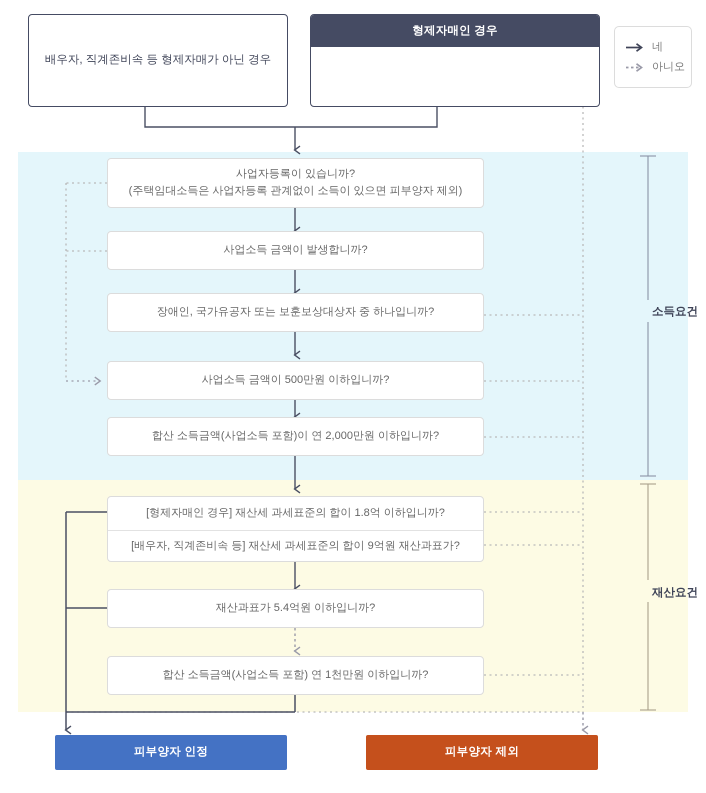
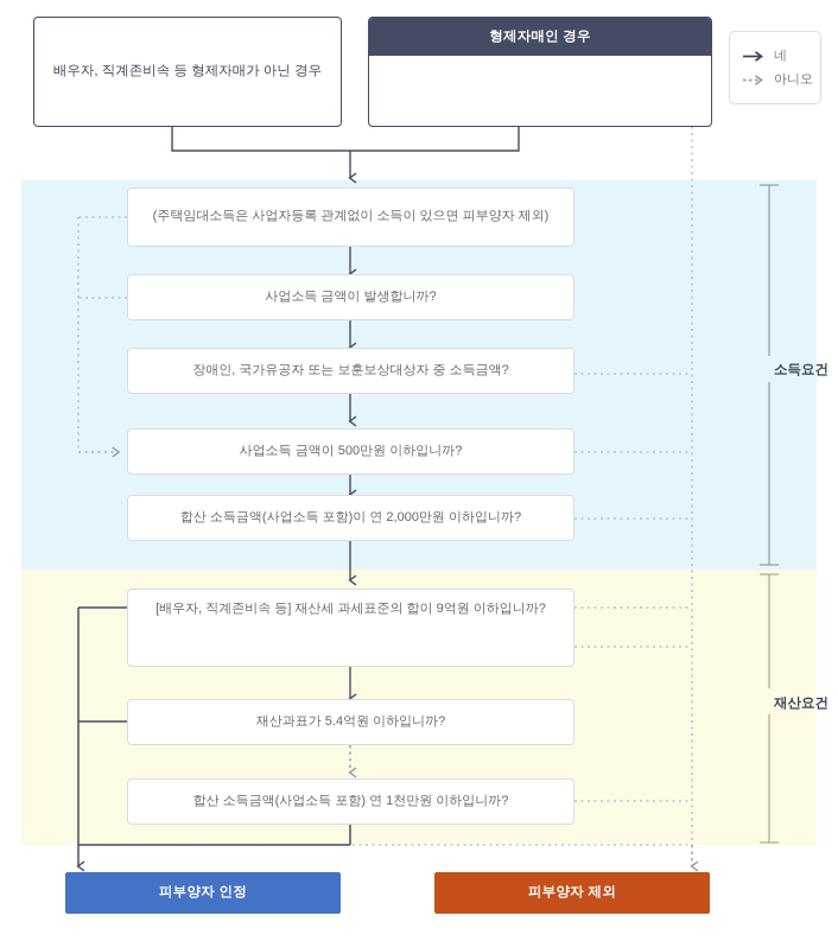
  배우자, 직계존비속 등 형제자매가 아닌 경우
  형제자매인 경우
  네
  아니오
- 사업자등록이 있습니까?
  (주택임대소득은 사업자등록 관계없이 소득이 있으면 피부양자 제외)
  사업소득 금액이 발생합니까?
- 장애인, 국가유공자 또는 보훈보상대상자 중 하나입니까?
+ 장애인, 국가유공자 또는 보훈보상대상자 중 소득금액?
  사업소득 금액이 500만원 이하입니까?
  합산 소득금액(사업소득 포함)이 연 2,000만원 이하입니까?
- [형제자매인 경우] 재산세 과세표준의 합이 1.8억 이하입니까?
- [배우자, 직계존비속 등] 재산세 과세표준의 합이 9억원 재산과표가?
+ [배우자, 직계존비속 등] 재산세 과세표준의 합이 9억원 이하입니까?
  재산과표가 5.4억원 이하입니까?
  합산 소득금액(사업소득 포함) 연 1천만원 이하입니까?
  소득요건
  재산요건
  피부양자 인정
  피부양자 제외
